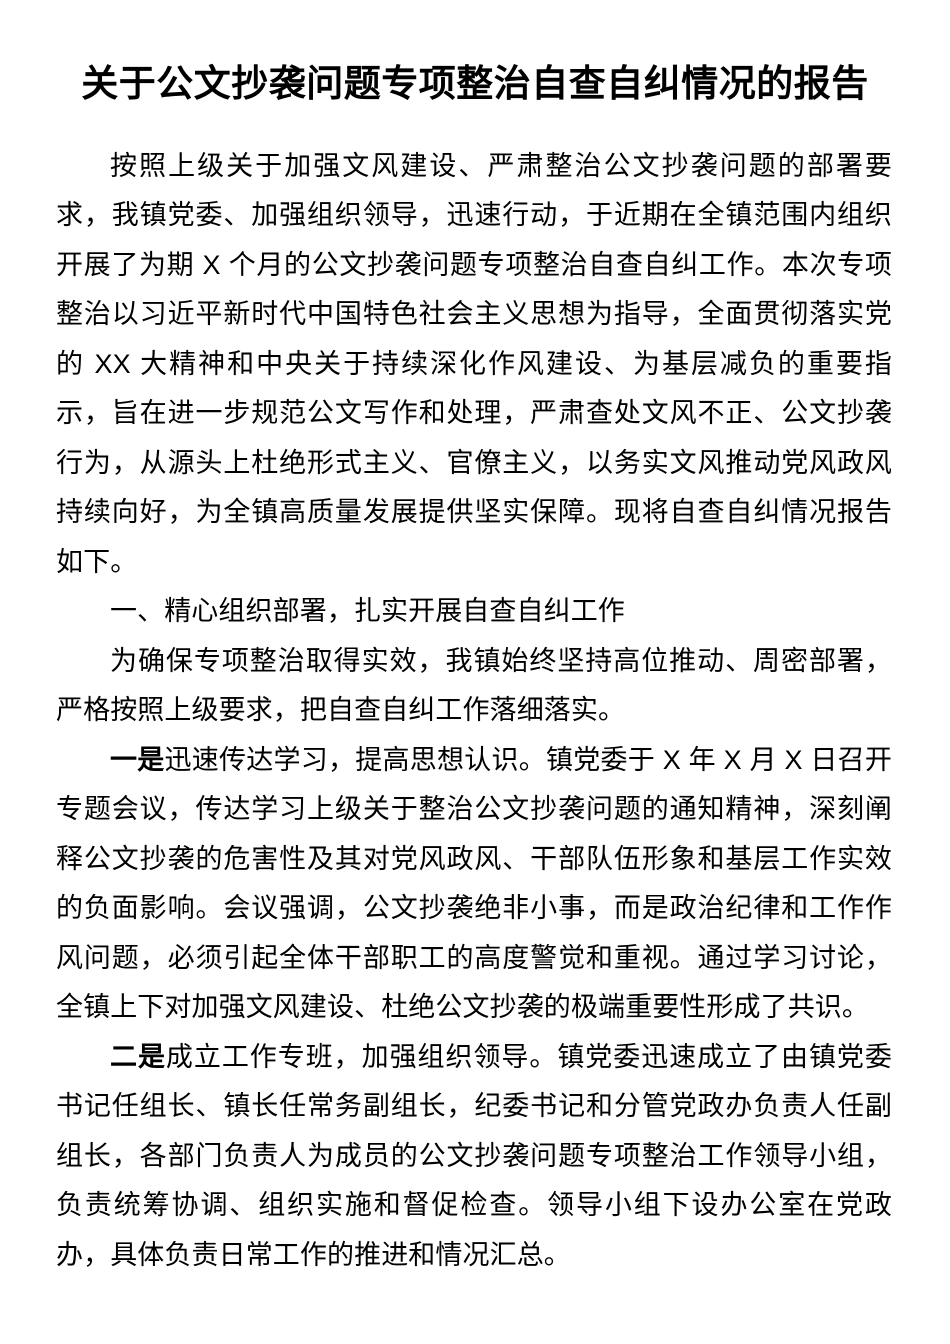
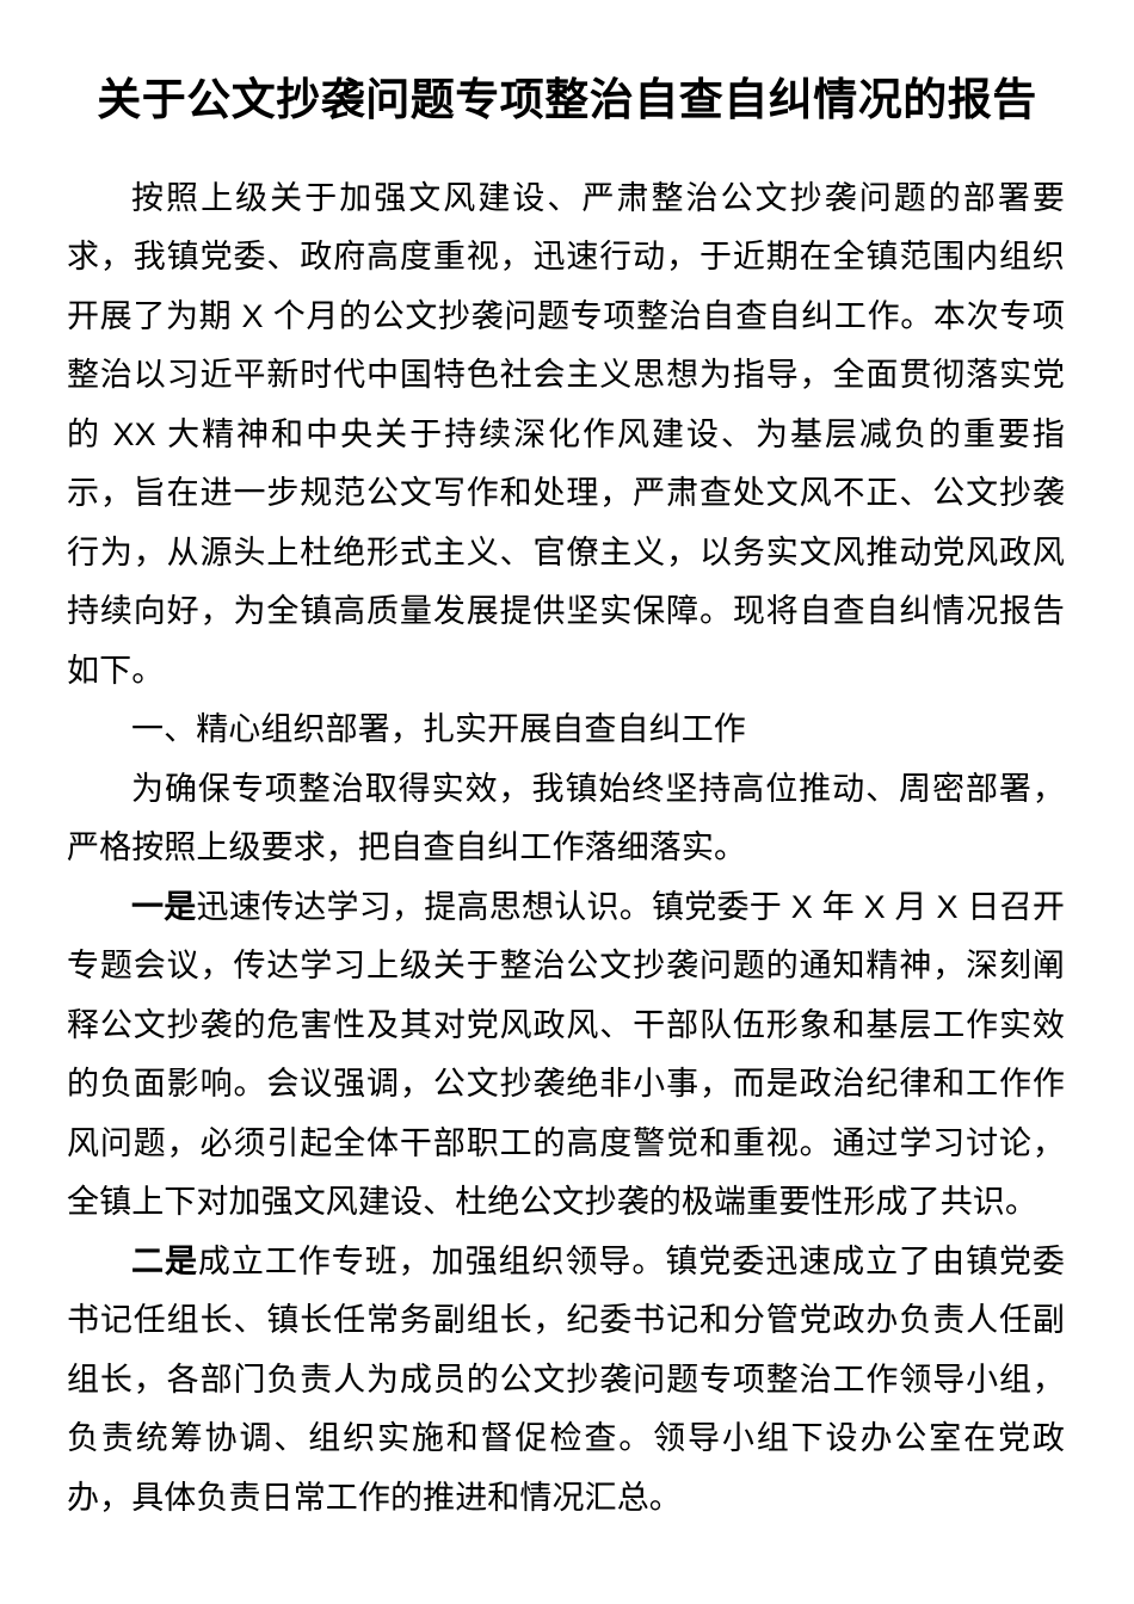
  关于公文抄袭问题专项整治自查自纠情况的报告
- 按照上级关于加强文风建设、严肃整治公文抄袭问题的部署要求，我镇党委、加强组织领导，迅速行动，于近期在全镇范围内组织开展了为期 X 个月的公文抄袭问题专项整治自查自纠工作。本次专项整治以习近平新时代中国特色社会主义思想为指导，全面贯彻落实党的 XX 大精神和中央关于持续深化作风建设、为基层减负的重要指示，旨在进一步规范公文写作和处理，严肃查处文风不正、公文抄袭行为，从源头上杜绝形式主义、官僚主义，以务实文风推动党风政风持续向好，为全镇高质量发展提供坚实保障。现将自查自纠情况报告如下。
+ 按照上级关于加强文风建设、严肃整治公文抄袭问题的部署要求，我镇党委、政府高度重视，迅速行动，于近期在全镇范围内组织开展了为期 X 个月的公文抄袭问题专项整治自查自纠工作。本次专项整治以习近平新时代中国特色社会主义思想为指导，全面贯彻落实党的 XX 大精神和中央关于持续深化作风建设、为基层减负的重要指示，旨在进一步规范公文写作和处理，严肃查处文风不正、公文抄袭行为，从源头上杜绝形式主义、官僚主义，以务实文风推动党风政风持续向好，为全镇高质量发展提供坚实保障。现将自查自纠情况报告如下。
  一、精心组织部署，扎实开展自查自纠工作
  为确保专项整治取得实效，我镇始终坚持高位推动、周密部署，严格按照上级要求，把自查自纠工作落细落实。
  一是迅速传达学习，提高思想认识。镇党委于 X 年 X 月 X 日召开专题会议，传达学习上级关于整治公文抄袭问题的通知精神，深刻阐释公文抄袭的危害性及其对党风政风、干部队伍形象和基层工作实效的负面影响。会议强调，公文抄袭绝非小事，而是政治纪律和工作作风问题，必须引起全体干部职工的高度警觉和重视。通过学习讨论，全镇上下对加强文风建设、杜绝公文抄袭的极端重要性形成了共识。
  二是成立工作专班，加强组织领导。镇党委迅速成立了由镇党委书记任组长、镇长任常务副组长，纪委书记和分管党政办负责人任副组长，各部门负责人为成员的公文抄袭问题专项整治工作领导小组，负责统筹协调、组织实施和督促检查。领导小组下设办公室在党政办，具体负责日常工作的推进和情况汇总。
